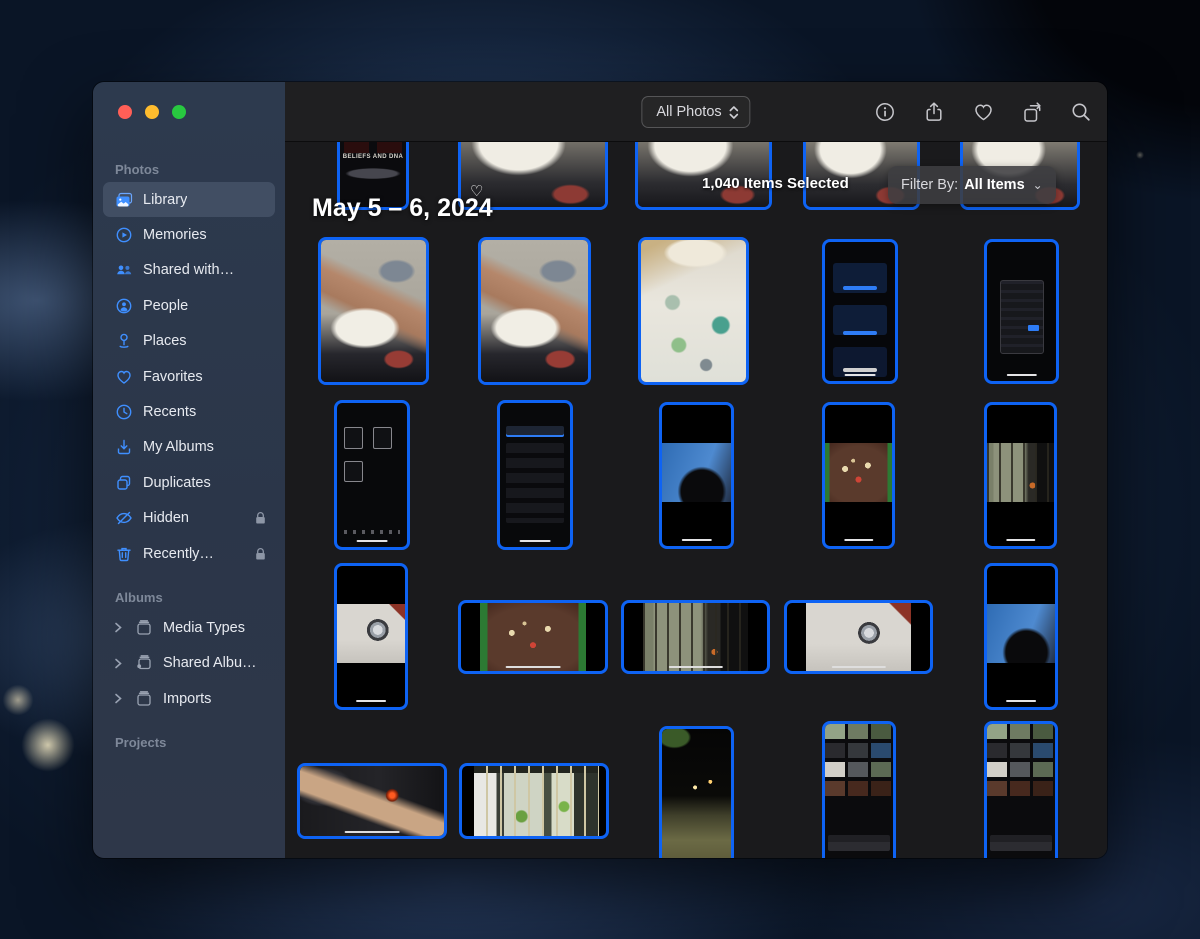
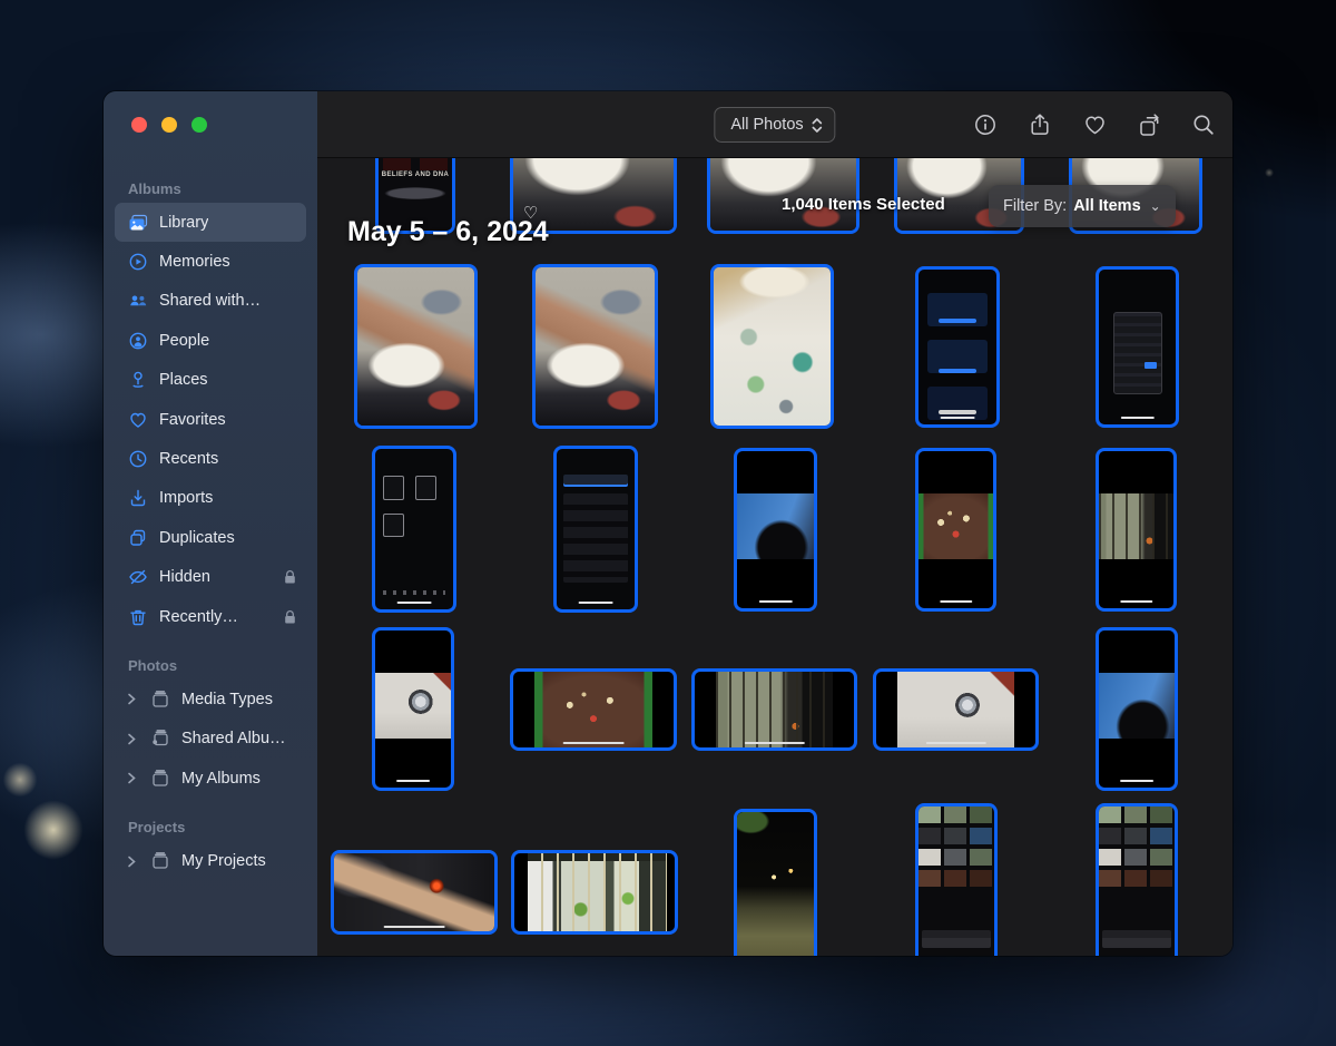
- Photos
+ Albums
  Library
  Memories
  Shared with…
  People
  Places
  Favorites
  Recents
- My Albums
+ Imports
  Duplicates
  Hidden
  Recently…
- Albums
+ Photos
  Media Types
  Shared Albu…
- Imports
+ My Albums
  Projects
+ My Projects
  All Photos
  May 5 – 6, 2024
  1,040 Items Selected
  Filter By:
  All Items
  ⌄
  ♡
